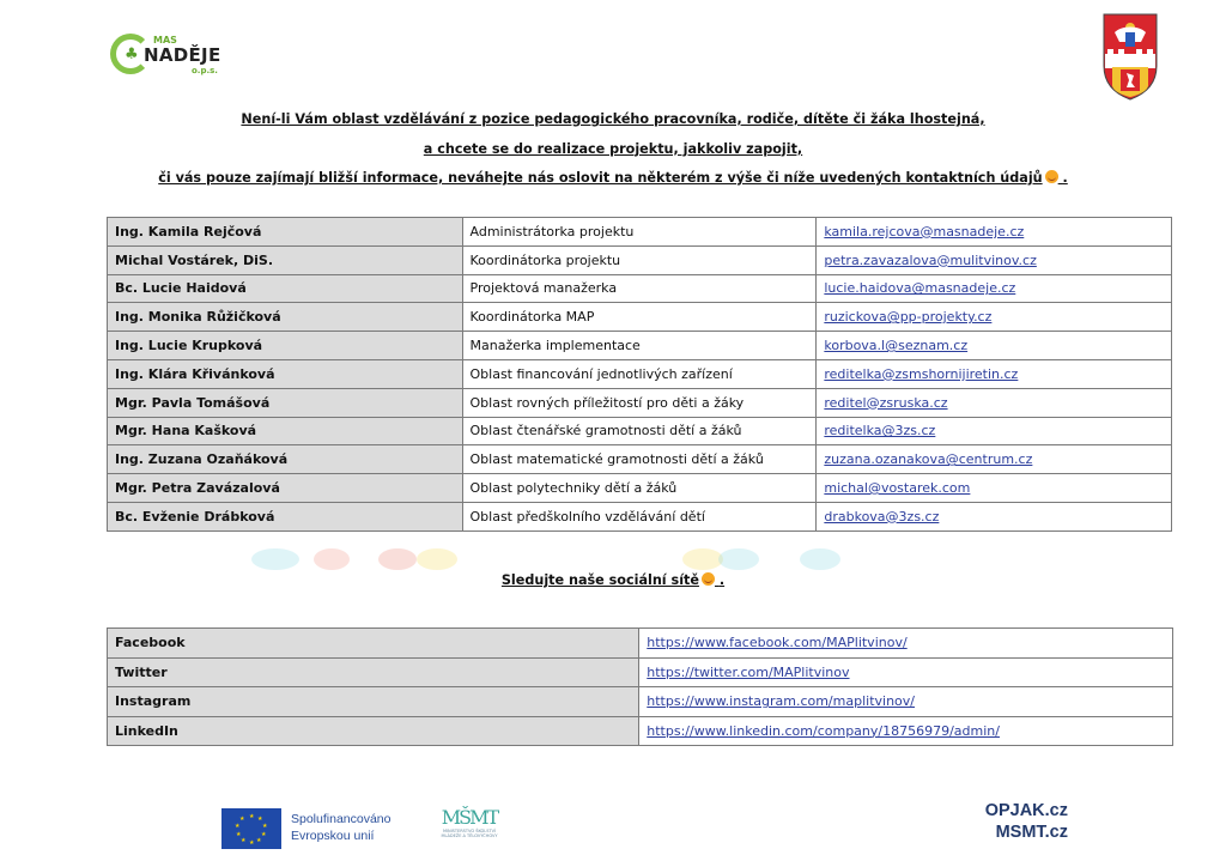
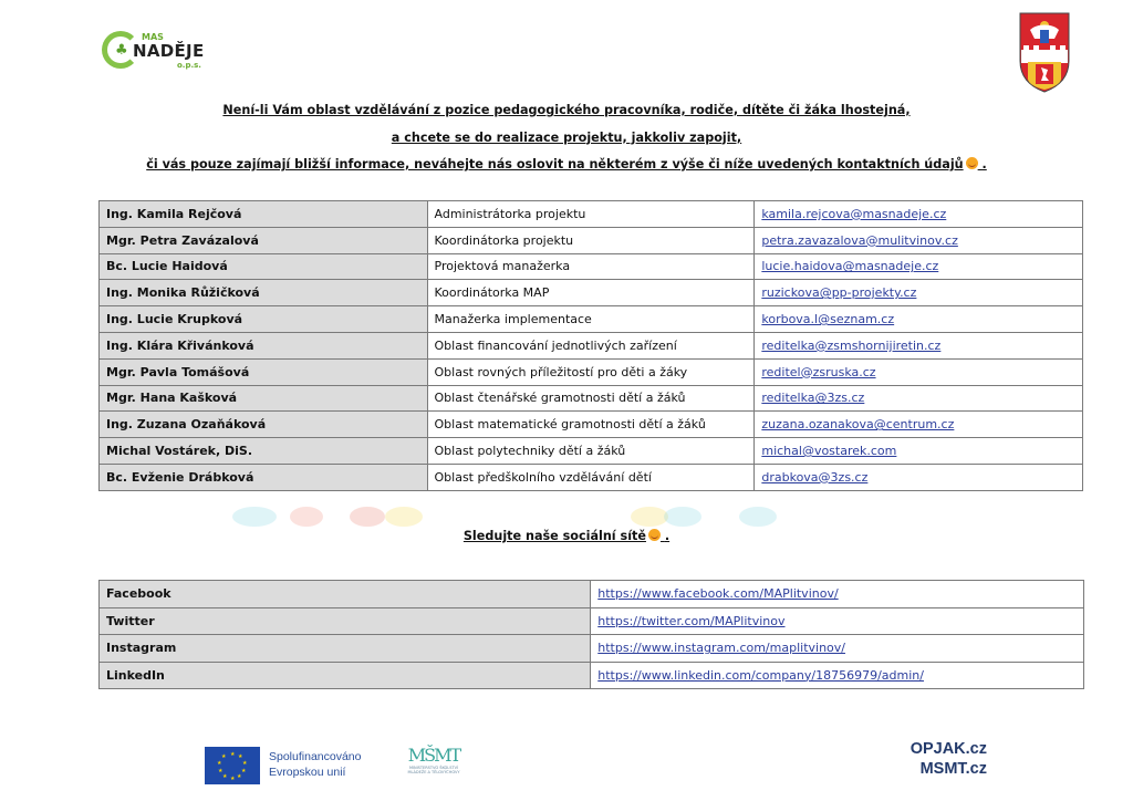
  ♣
  MAS
  NADĚJE
  o.p.s.
  Není-li Vám oblast vzdělávání z pozice pedagogického pracovníka, rodiče, dítěte či žáka lhostejná,
  a chcete se do realizace projektu, jakkoliv zapojit,
  či vás pouze zajímají bližší informace, neváhejte nás oslovit na některém z výše či níže uvedených kontaktních údajů .
  Ing. Kamila Rejčová	Administrátorka projektu	kamila.rejcova@masnadeje.cz
- Michal Vostárek, DiS.	Koordinátorka projektu	petra.zavazalova@mulitvinov.cz
+ Mgr. Petra Zavázalová	Koordinátorka projektu	petra.zavazalova@mulitvinov.cz
  Bc. Lucie Haidová	Projektová manažerka	lucie.haidova@masnadeje.cz
  Ing. Monika Růžičková	Koordinátorka MAP	ruzickova@pp-projekty.cz
  Ing. Lucie Krupková	Manažerka implementace	korbova.l@seznam.cz
  Ing. Klára Křivánková	Oblast financování jednotlivých zařízení	reditelka@zsmshornijiretin.cz
  Mgr. Pavla Tomášová	Oblast rovných příležitostí pro děti a žáky	reditel@zsruska.cz
  Mgr. Hana Kašková	Oblast čtenářské gramotnosti dětí a žáků	reditelka@3zs.cz
  Ing. Zuzana Ozaňáková	Oblast matematické gramotnosti dětí a žáků	zuzana.ozanakova@centrum.cz
- Mgr. Petra Zavázalová	Oblast polytechniky dětí a žáků	michal@vostarek.com
+ Michal Vostárek, DiS.	Oblast polytechniky dětí a žáků	michal@vostarek.com
  Bc. Evženie Drábková	Oblast předškolního vzdělávání dětí	drabkova@3zs.cz
  Sledujte naše sociální sítě .
  Facebook	https://www.facebook.com/MAPlitvinov/
  Twitter	https://twitter.com/MAPlitvinov
  Instagram	https://www.instagram.com/maplitvinov/
  LinkedIn	https://www.linkedin.com/company/18756979/admin/
  Spolufinancováno
  Evropskou unií
  MŠMT
  OPJAK.cz
  MSMT.cz
